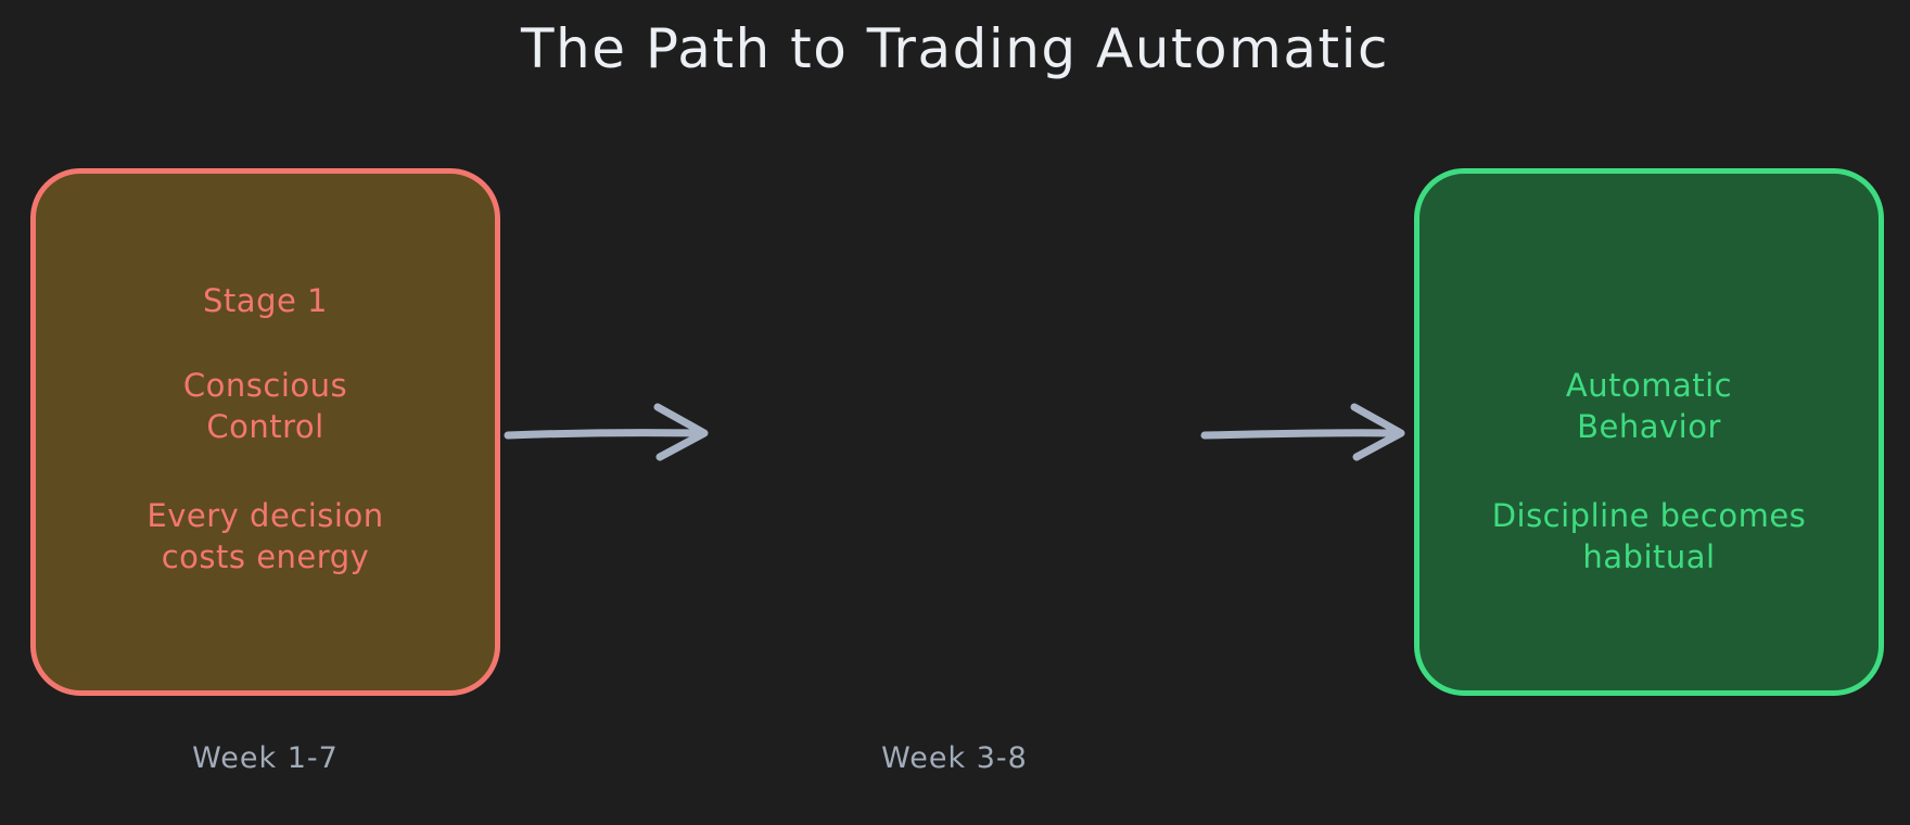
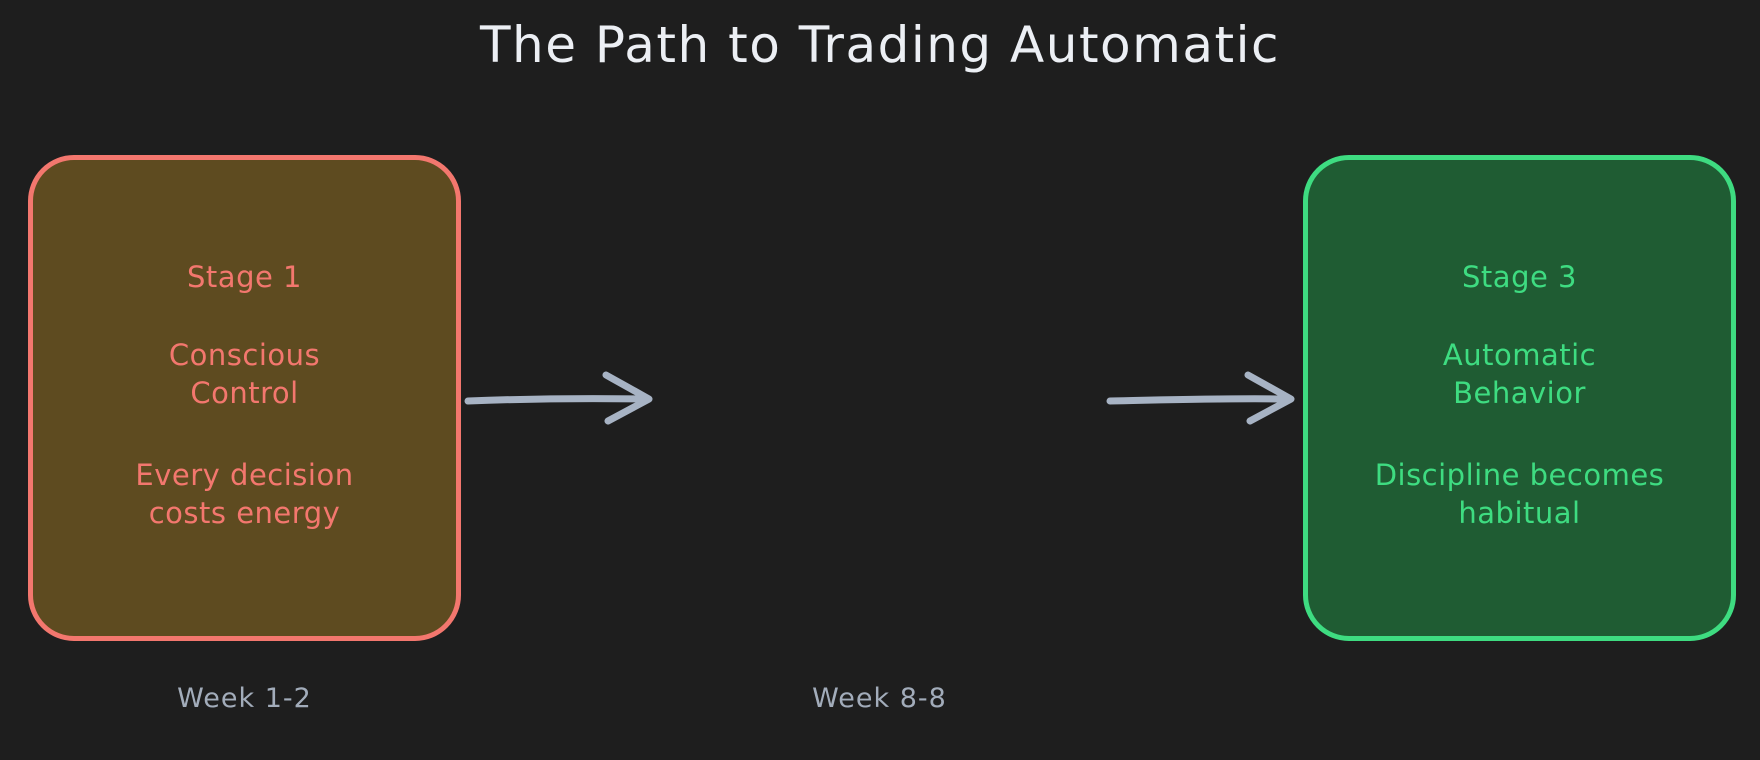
  The Path to Trading Automatic
  Stage 1
  Conscious
  Control
  Every decision
  costs energy
+ Stage 3
  Automatic
  Behavior
  Discipline becomes
  habitual
- Week 1-7
+ Week 1-2
- Week 3-8
+ Week 8-8
